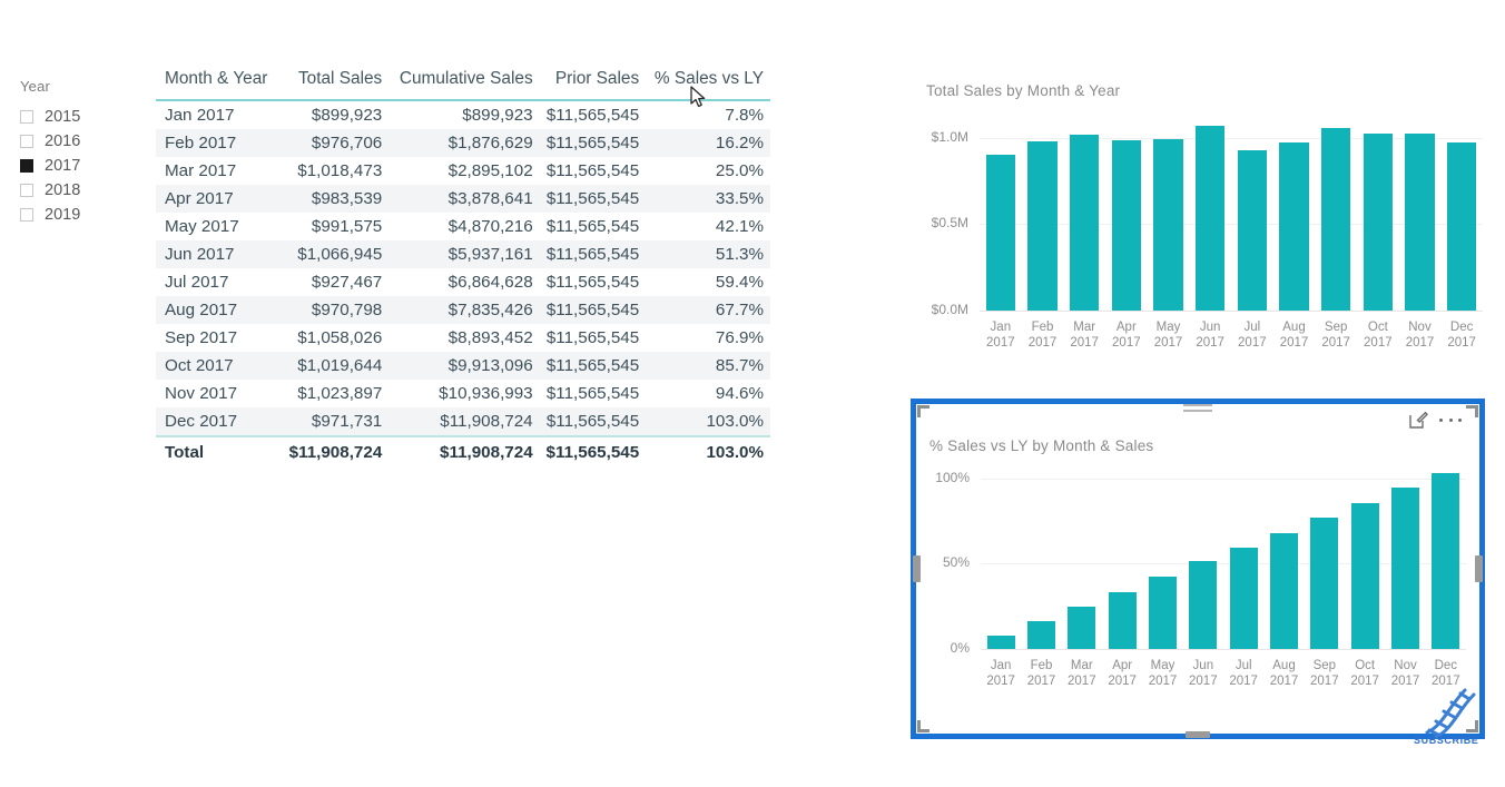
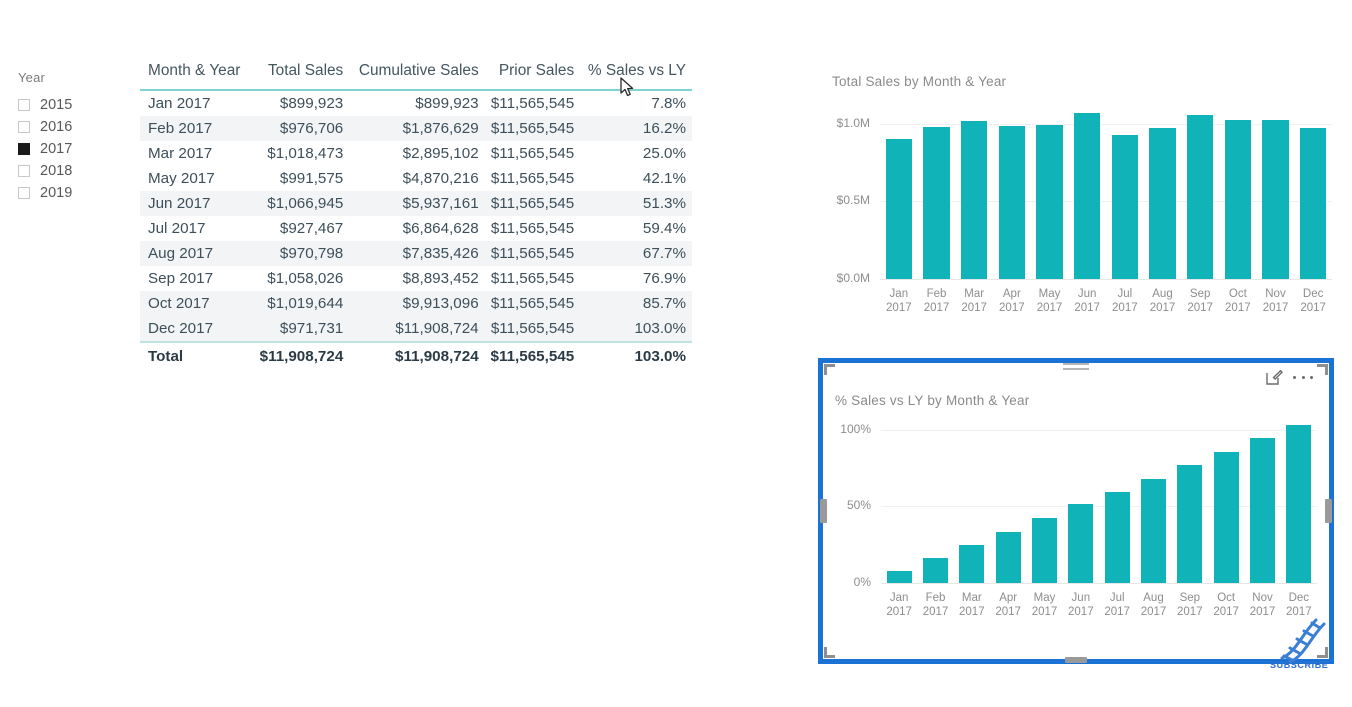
  Year
  2015
  2016
  2017
  2018
  2019
  Month & Year	Total Sales	Cumulative Sales	Prior Sales	% Sales vs LY
  Jan 2017	$899,923	$899,923	$11,565,545	7.8%
  Feb 2017	$976,706	$1,876,629	$11,565,545	16.2%
  Mar 2017	$1,018,473	$2,895,102	$11,565,545	25.0%
- Apr 2017	$983,539	$3,878,641	$11,565,545	33.5%
  May 2017	$991,575	$4,870,216	$11,565,545	42.1%
  Jun 2017	$1,066,945	$5,937,161	$11,565,545	51.3%
  Jul 2017	$927,467	$6,864,628	$11,565,545	59.4%
  Aug 2017	$970,798	$7,835,426	$11,565,545	67.7%
  Sep 2017	$1,058,026	$8,893,452	$11,565,545	76.9%
  Oct 2017	$1,019,644	$9,913,096	$11,565,545	85.7%
- Nov 2017	$1,023,897	$10,936,993	$11,565,545	94.6%
  Dec 2017	$971,731	$11,908,724	$11,565,545	103.0%
  Total	$11,908,724	$11,908,724	$11,565,545	103.0%
  Total Sales by Month & Year
  $0.0M
  $0.5M
  $1.0M
  Jan
  2017
  Feb
  2017
  Mar
  2017
  Apr
  2017
  May
  2017
  Jun
  2017
  Jul
  2017
  Aug
  2017
  Sep
  2017
  Oct
  2017
  Nov
  2017
  Dec
  2017
- % Sales vs LY by Month & Sales
+ % Sales vs LY by Month & Year
  0%
  50%
  100%
  Jan
  2017
  Feb
  2017
  Mar
  2017
  Apr
  2017
  May
  2017
  Jun
  2017
  Jul
  2017
  Aug
  2017
  Sep
  2017
  Oct
  2017
  Nov
  2017
  Dec
  2017
  SUBSCRIBE
